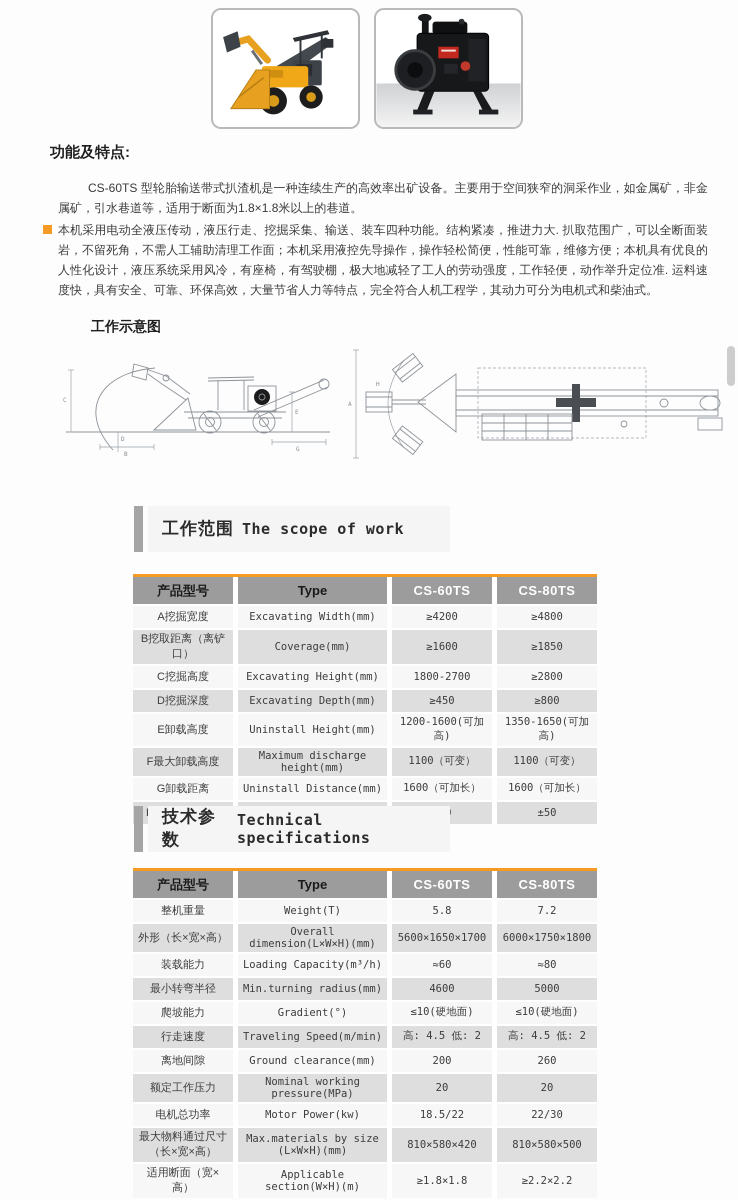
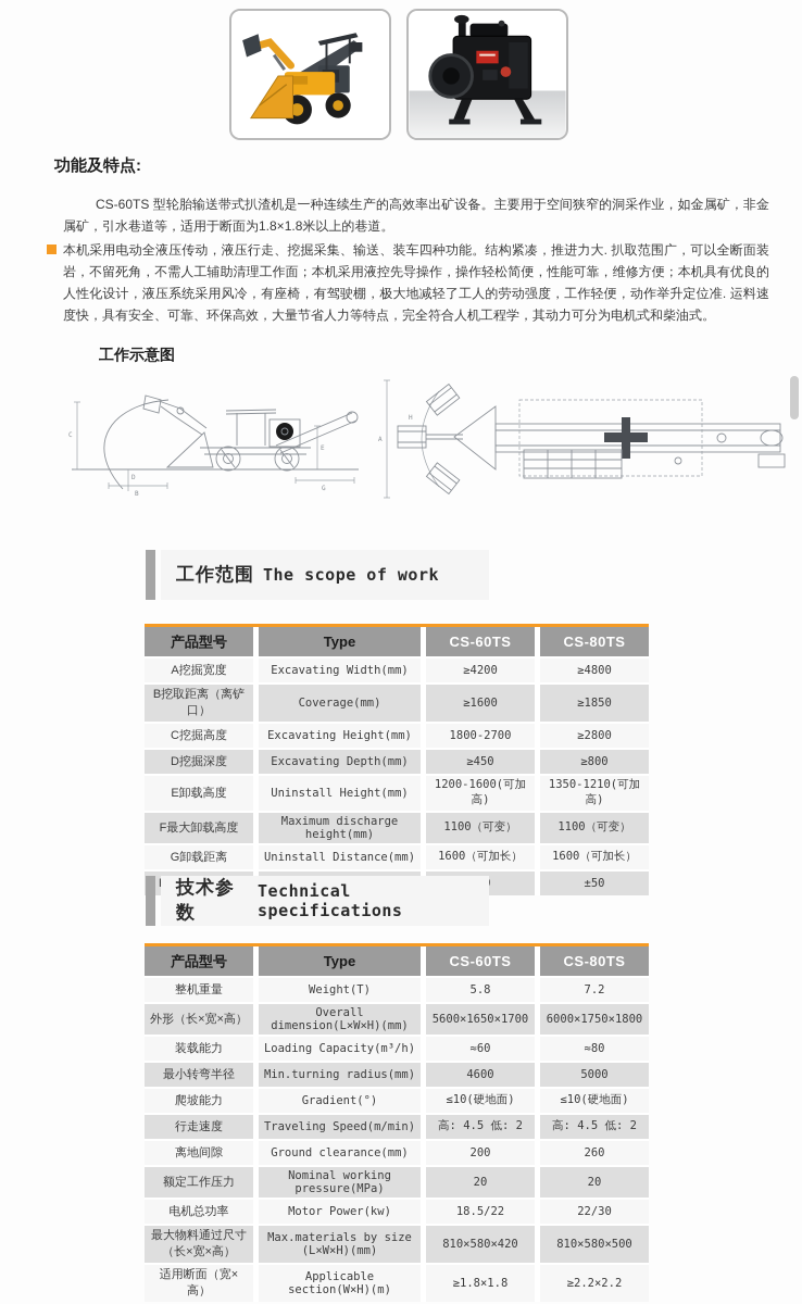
  功能及特点:
  CS-60TS 型轮胎输送带式扒渣机是一种连续生产的高效率出矿设备。主要用于空间狭窄的洞采作业，如金属矿，非金属矿，引水巷道等，适用于断面为1.8×1.8米以上的巷道。
  本机采用电动全液压传动，液压行走、挖掘采集、输送、装车四种功能。结构紧凑，推进力大. 扒取范围广，可以全断面装岩，不留死角，不需人工辅助清理工作面；本机采用液控先导操作，操作轻松简便，性能可靠，维修方便；本机具有优良的人性化设计，液压系统采用风冷，有座椅，有驾驶棚，极大地减轻了工人的劳动强度，工作轻便，动作举升定位准. 运料速度快，具有安全、可靠、环保高效，大量节省人力等特点，完全符合人机工程学，其动力可分为电机式和柴油式。
  工作示意图
  工作范围
  The scope of work
  产品型号
  Type
  CS-60TS
  CS-80TS
  A挖掘宽度
  Excavating Width(mm)
  ≥4200
  ≥4800
  B挖取距离（离铲口）
  Coverage(mm)
  ≥1600
  ≥1850
  C挖掘高度
  Excavating Height(mm)
  1800-2700
  ≥2800
  D挖掘深度
  Excavating Depth(mm)
  ≥450
  ≥800
  E卸载高度
  Uninstall Height(mm)
  1200-1600(可加高)
- 1350-1650(可加高)
+ 1350-1210(可加高)
  F最大卸载高度
  Maximum discharge height(mm)
  1100（可变）
  1100（可变）
  G卸载距离
  Uninstall Distance(mm)
  1600（可加长）
  1600（可加长）
  ±50
  技术参数
  Technical specifications
  产品型号
  Type
  CS-60TS
  CS-80TS
  整机重量
  Weight(T)
  5.8
  7.2
  外形（长×宽×高）
  Overall dimension(L×W×H)(mm)
  5600×1650×1700
  6000×1750×1800
  装载能力
  Loading Capacity(m³/h)
  ≈60
  ≈80
  最小转弯半径
  Min.turning radius(mm)
  4600
  5000
  爬坡能力
  Gradient(°)
  ≤10(硬地面)
  ≤10(硬地面)
  行走速度
  Traveling Speed(m/min)
  高: 4.5 低: 2
  高: 4.5 低: 2
  离地间隙
  Ground clearance(mm)
  200
  260
  额定工作压力
  Nominal working pressure(MPa)
  20
  20
  电机总功率
  Motor Power(kw)
  18.5/22
  22/30
  最大物料通过尺寸
  （长×宽×高）
  Max.materials by size
  (L×W×H)(mm)
  810×580×420
  810×580×500
  适用断面（宽×高）
  Applicable section(W×H)(m)
  ≥1.8×1.8
  ≥2.2×2.2
